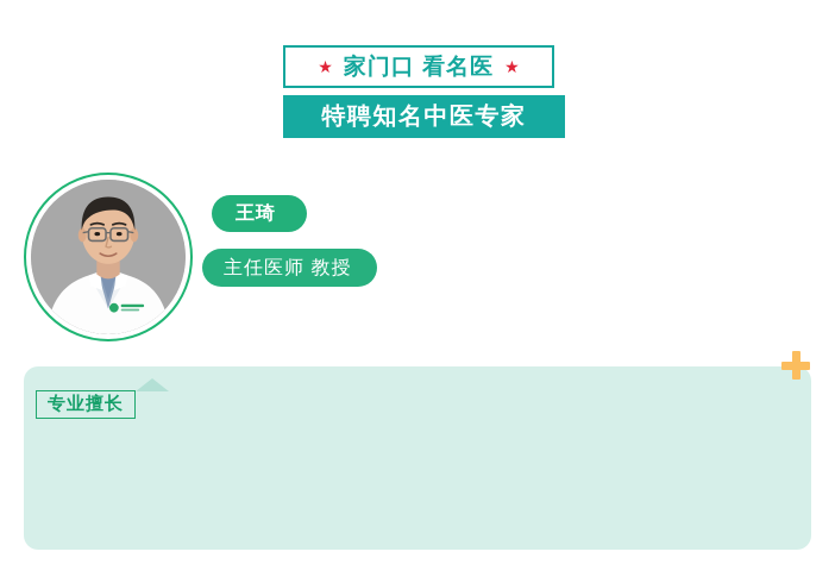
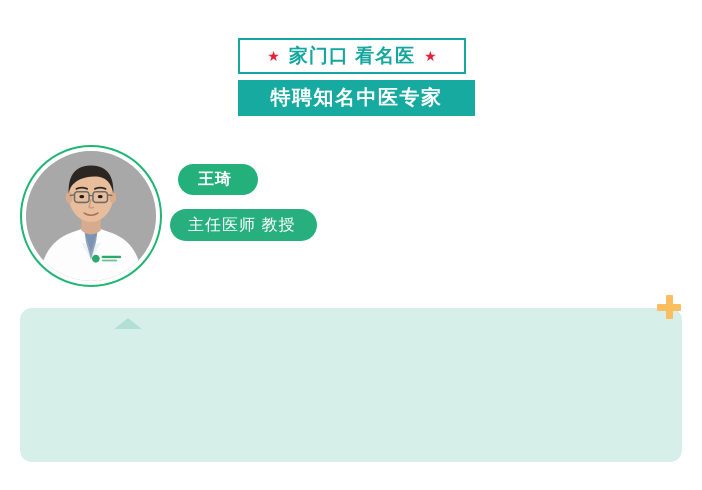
  ★
  家门口 看名医
  ★
  特聘知名中医专家
  王琦
  主任医师 教授
- 专业擅长
